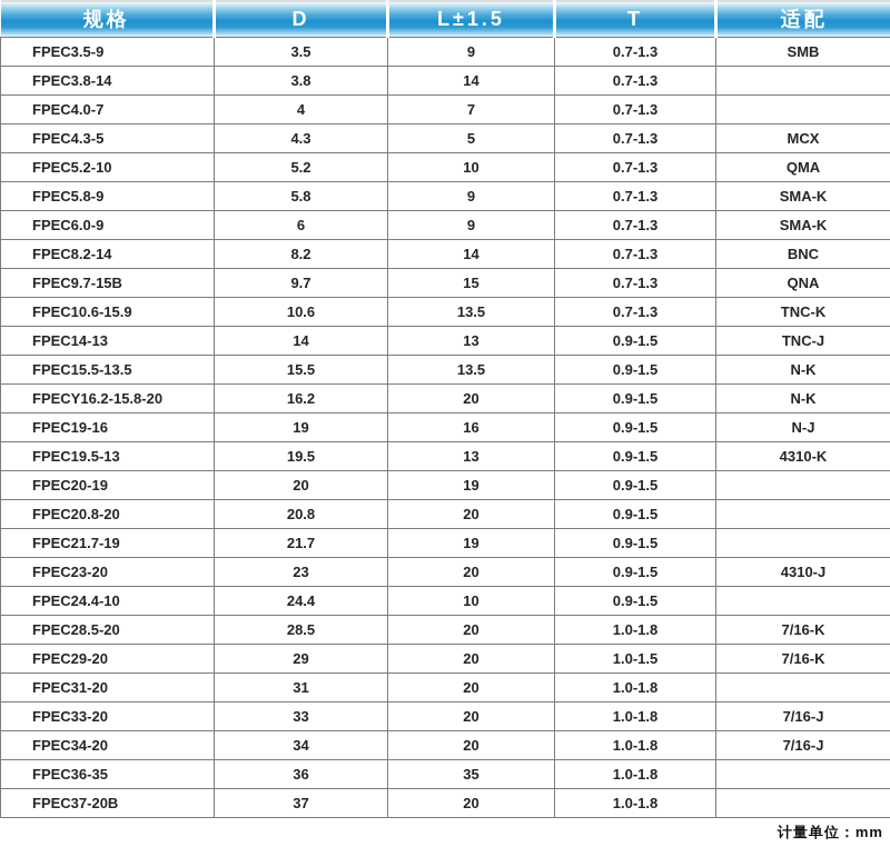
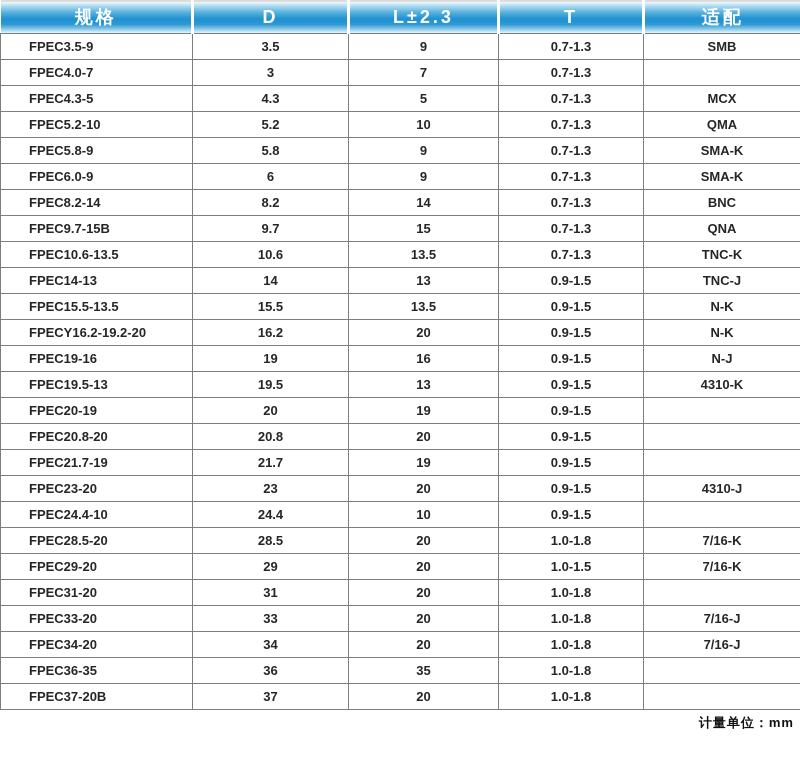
- 规格	D	L±1.5	T	适配
+ 规格	D	L±2.3	T	适配
  FPEC3.5-9	3.5	9	0.7-1.3	SMB
- FPEC3.8-14	3.8	14	0.7-1.3
- FPEC4.0-7	4	7	0.7-1.3
+ FPEC4.0-7	3	7	0.7-1.3
  FPEC4.3-5	4.3	5	0.7-1.3	MCX
  FPEC5.2-10	5.2	10	0.7-1.3	QMA
  FPEC5.8-9	5.8	9	0.7-1.3	SMA-K
  FPEC6.0-9	6	9	0.7-1.3	SMA-K
  FPEC8.2-14	8.2	14	0.7-1.3	BNC
  FPEC9.7-15B	9.7	15	0.7-1.3	QNA
- FPEC10.6-15.9	10.6	13.5	0.7-1.3	TNC-K
+ FPEC10.6-13.5	10.6	13.5	0.7-1.3	TNC-K
  FPEC14-13	14	13	0.9-1.5	TNC-J
  FPEC15.5-13.5	15.5	13.5	0.9-1.5	N-K
- FPECY16.2-15.8-20	16.2	20	0.9-1.5	N-K
+ FPECY16.2-19.2-20	16.2	20	0.9-1.5	N-K
  FPEC19-16	19	16	0.9-1.5	N-J
  FPEC19.5-13	19.5	13	0.9-1.5	4310-K
  FPEC20-19	20	19	0.9-1.5
  FPEC20.8-20	20.8	20	0.9-1.5
  FPEC21.7-19	21.7	19	0.9-1.5
  FPEC23-20	23	20	0.9-1.5	4310-J
  FPEC24.4-10	24.4	10	0.9-1.5
  FPEC28.5-20	28.5	20	1.0-1.8	7/16-K
  FPEC29-20	29	20	1.0-1.5	7/16-K
  FPEC31-20	31	20	1.0-1.8
  FPEC33-20	33	20	1.0-1.8	7/16-J
  FPEC34-20	34	20	1.0-1.8	7/16-J
  FPEC36-35	36	35	1.0-1.8
  FPEC37-20B	37	20	1.0-1.8
  计量单位：mm
